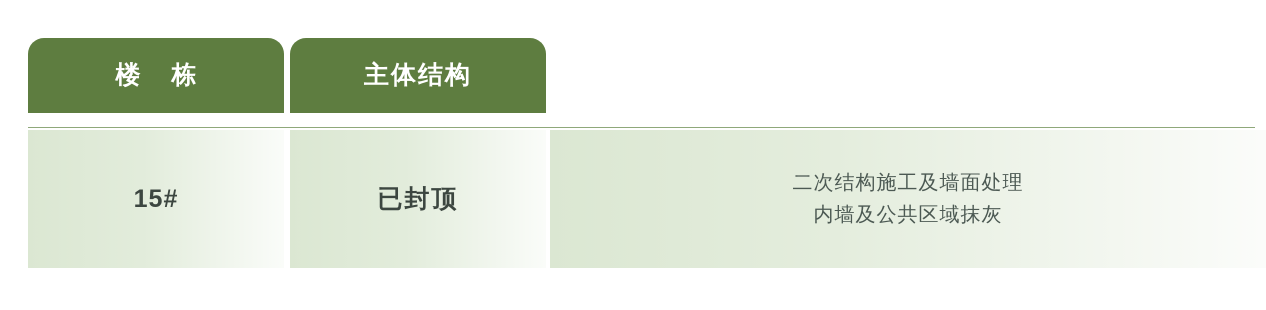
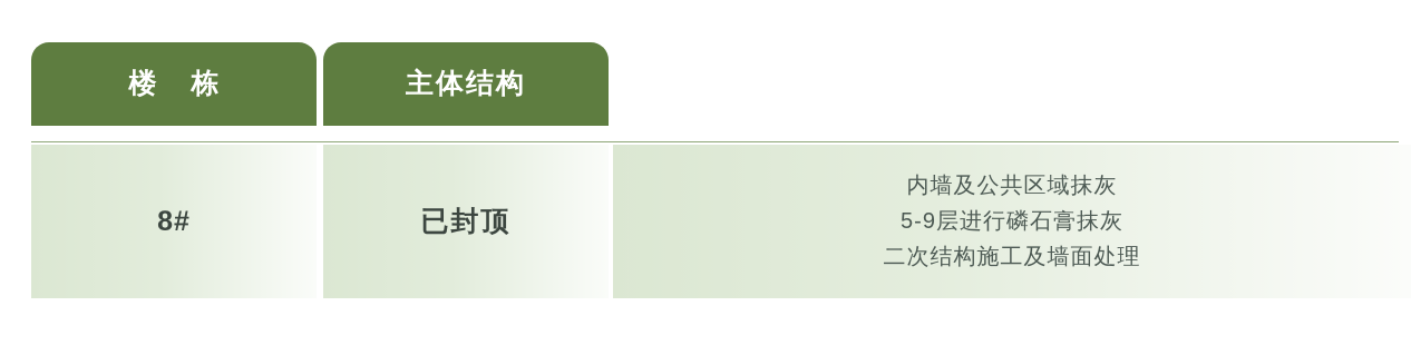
  楼 栋
  主体结构
- 15#
+ 8#
  已封顶
- 二次结构施工及墙面处理
+ 内墙及公共区域抹灰
+ 5-9层进行磷石膏抹灰
- 内墙及公共区域抹灰
+ 二次结构施工及墙面处理
